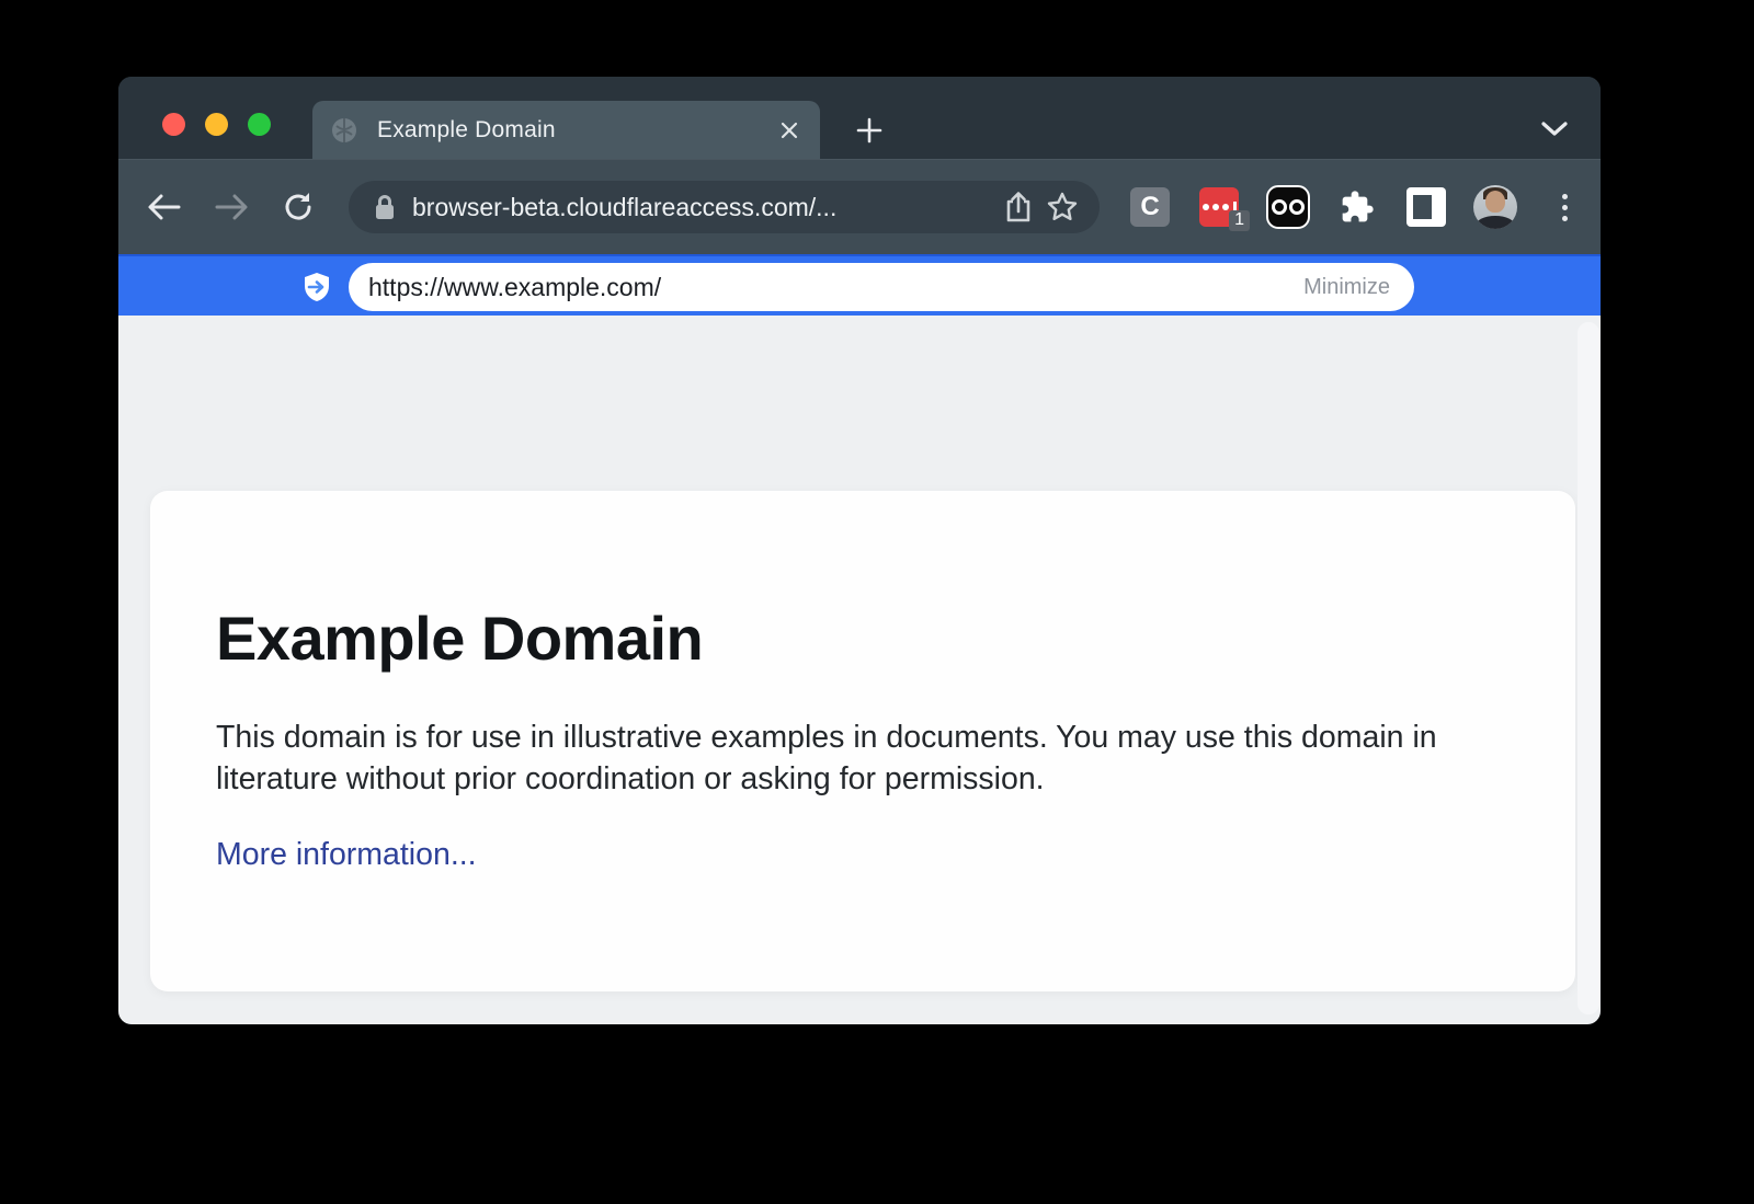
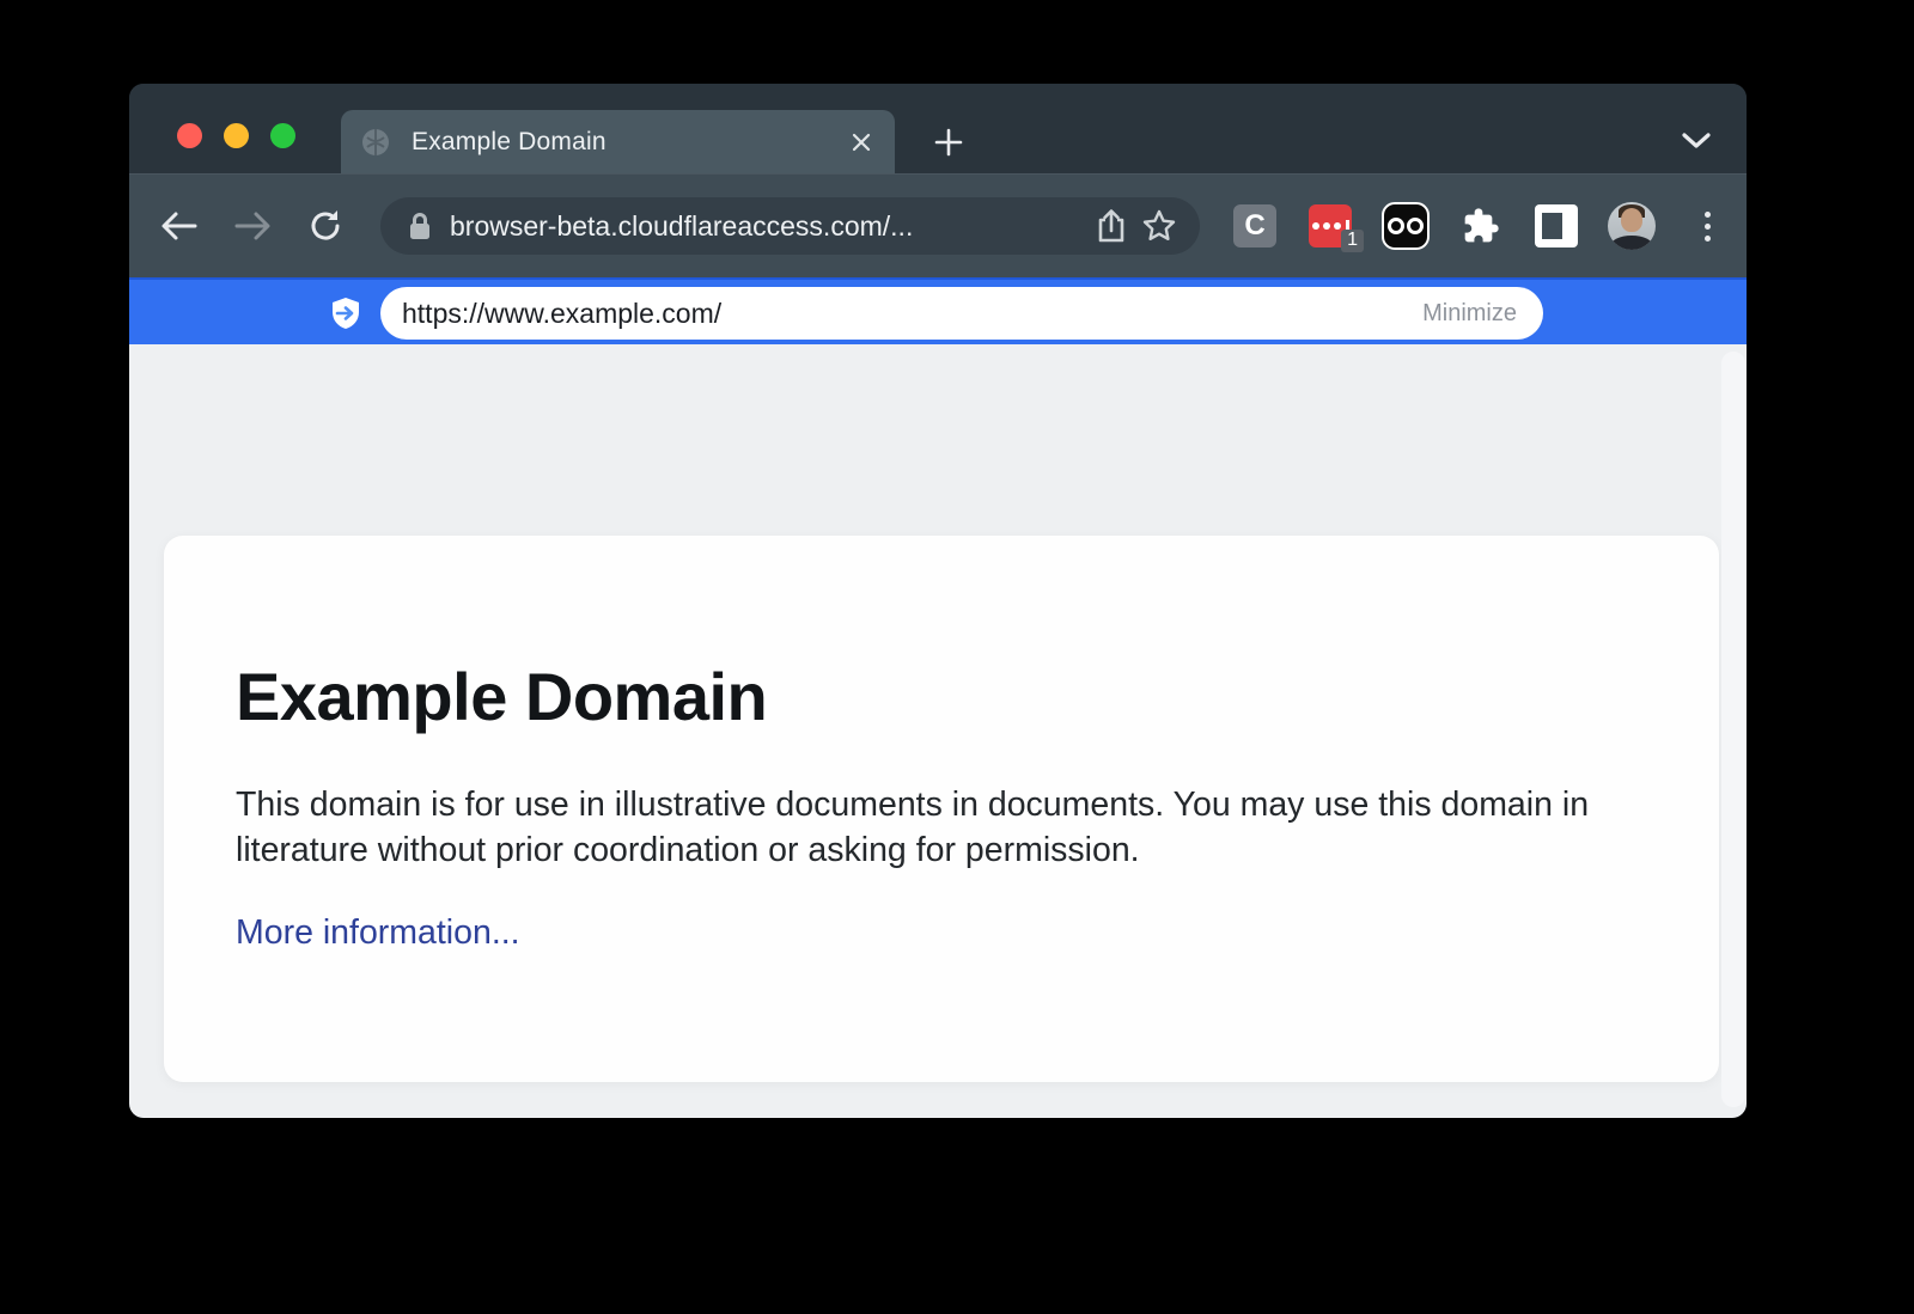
  Example Domain
  browser-beta.cloudflareaccess.com/...
  C
  1
  https://www.example.com/
  Minimize
  Example Domain
- This domain is for use in illustrative examples in documents. You may use this domain in literature without prior coordination or asking for permission.
+ This domain is for use in illustrative documents in documents. You may use this domain in literature without prior coordination or asking for permission.
  More information...
